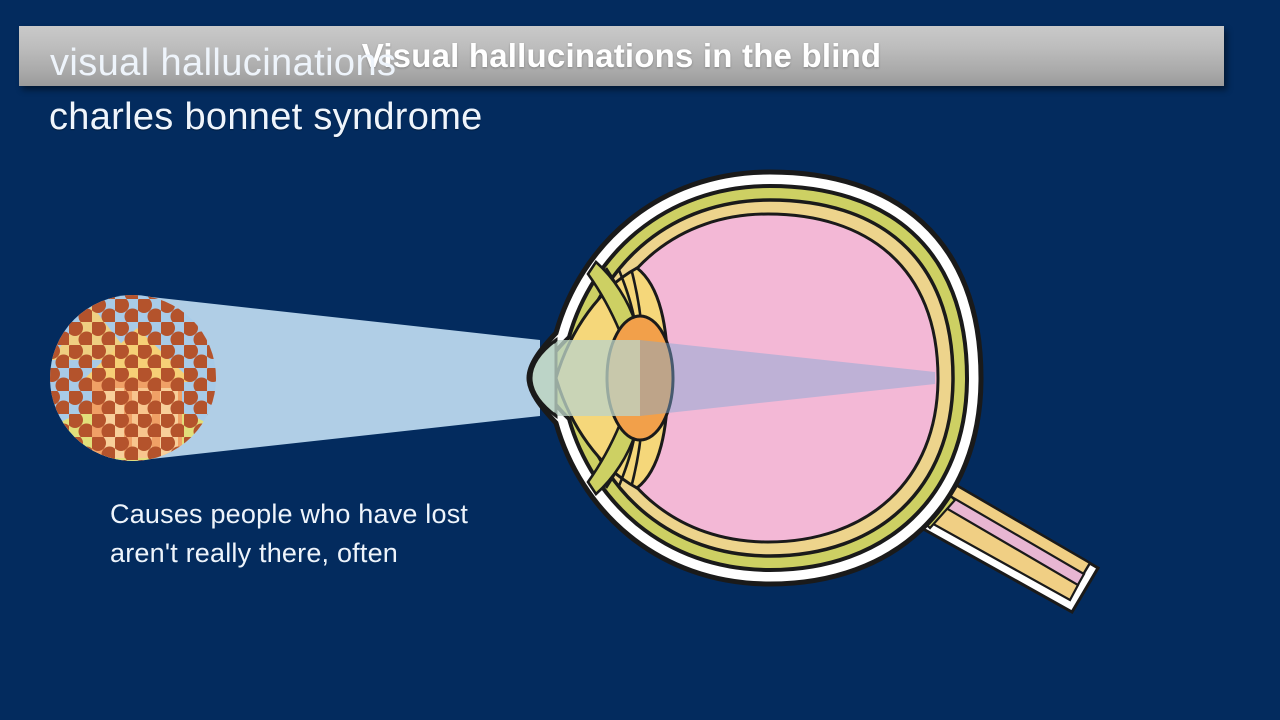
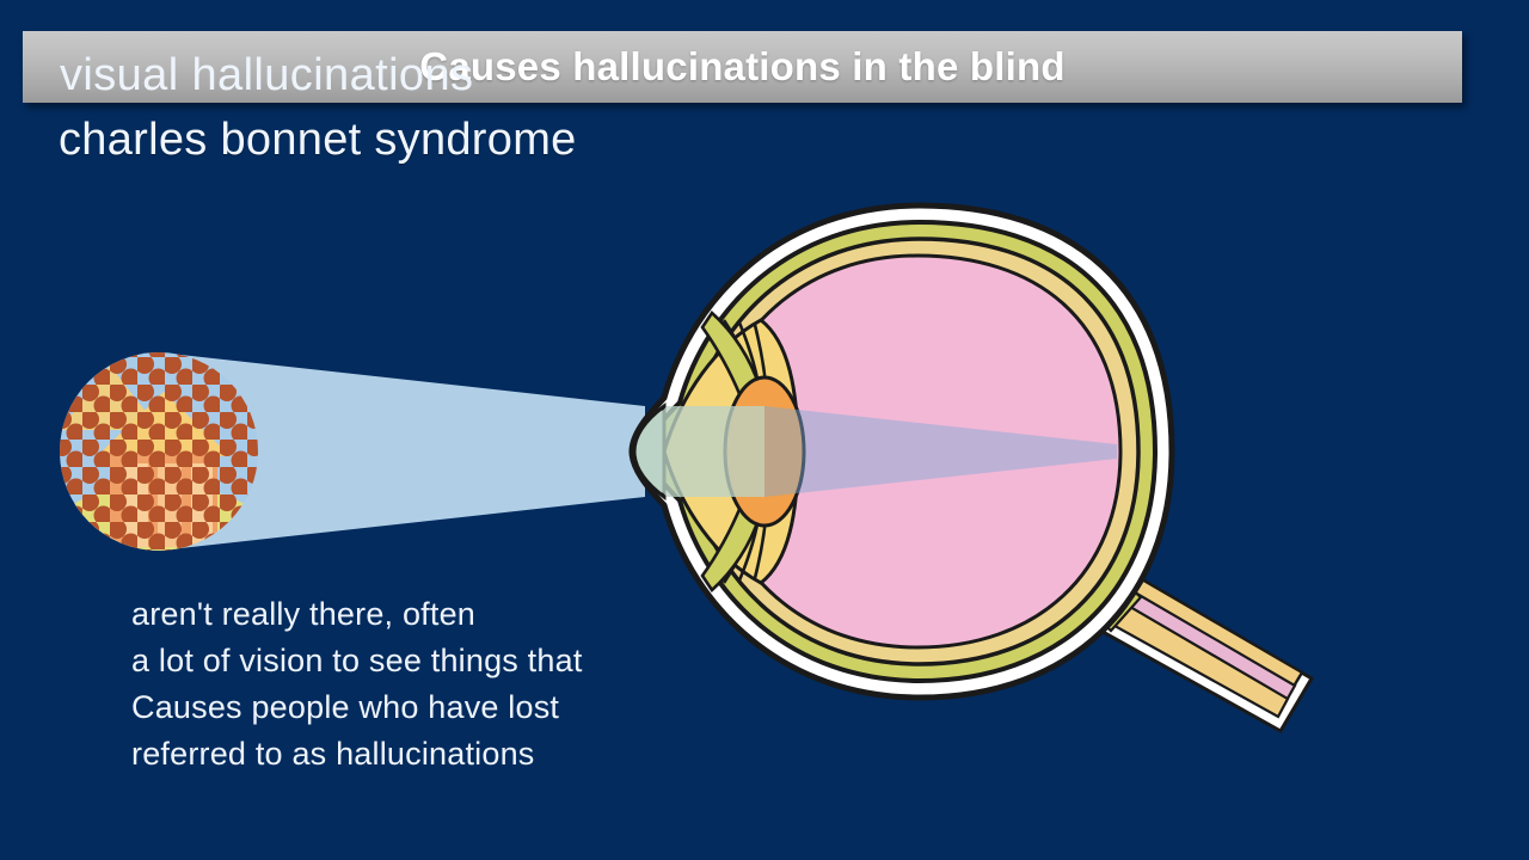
  visual hallucinations
- Visual hallucinations in the blind
+ Causes hallucinations in the blind
  charles bonnet syndrome
- Causes people who have lost
+ aren't really there, often
+ a lot of vision to see things that
- aren't really there, often
+ Causes people who have lost
+ referred to as hallucinations
